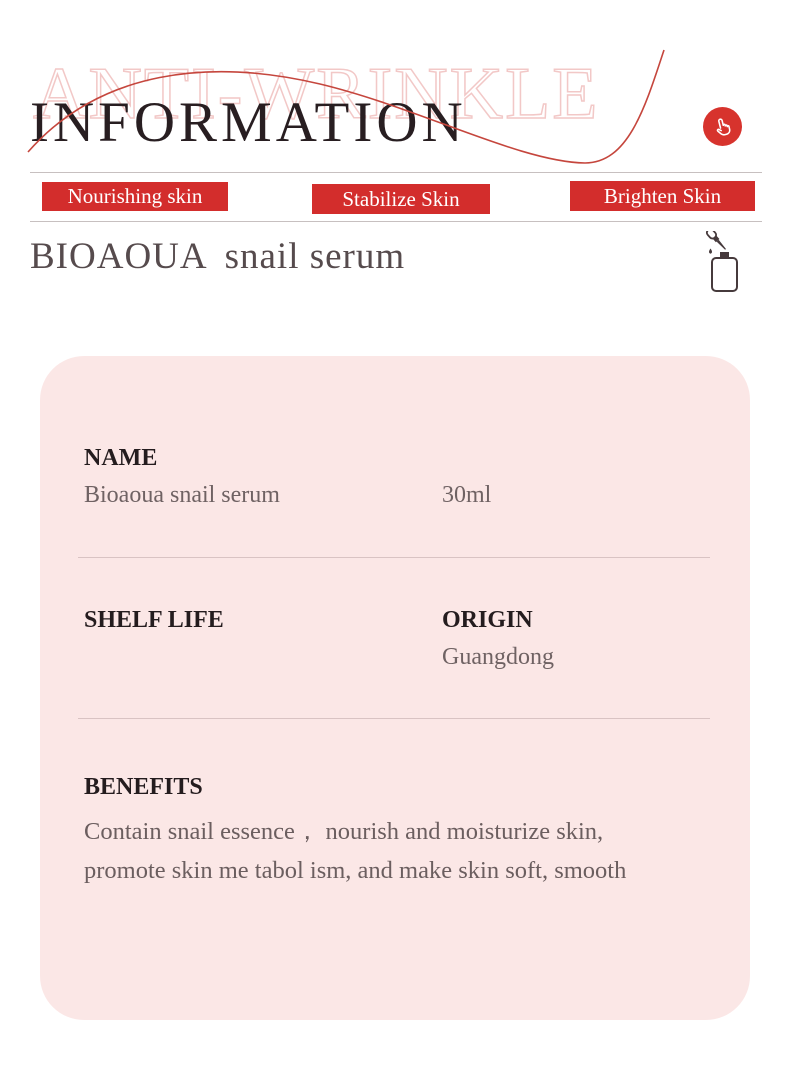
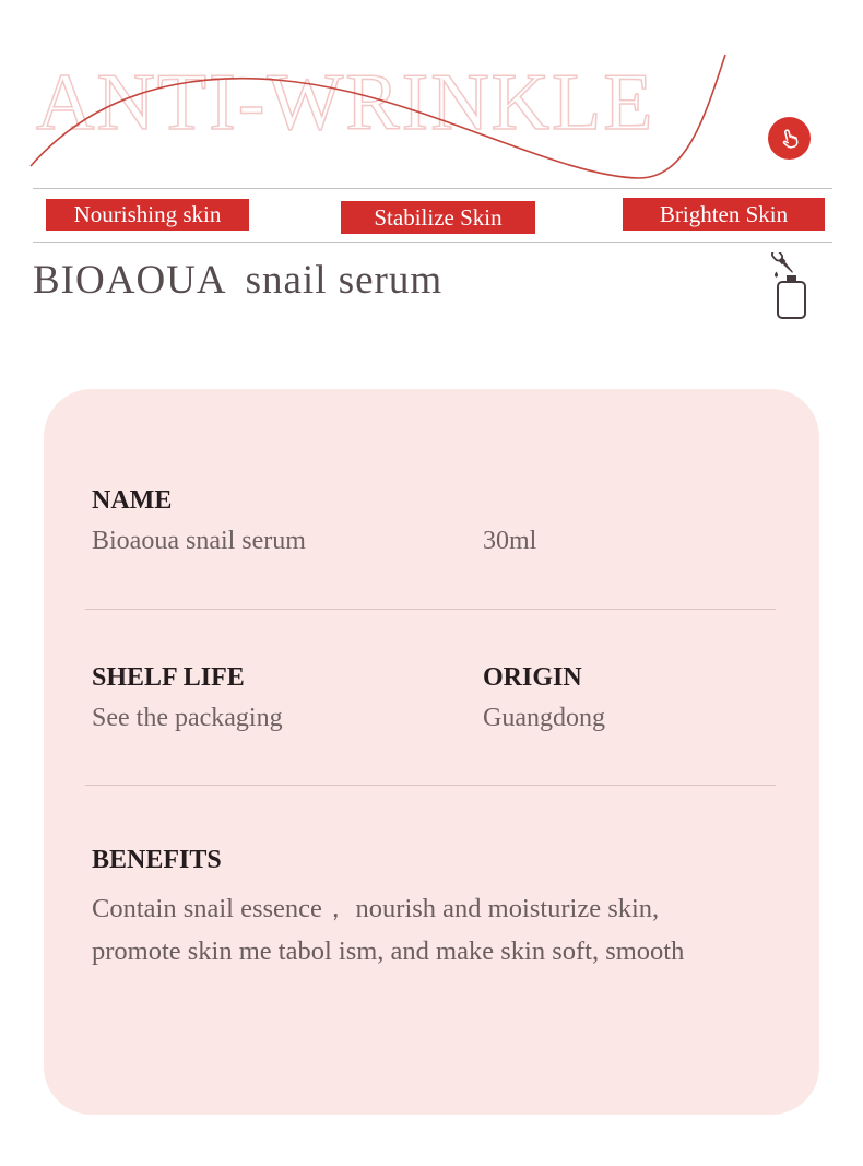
  ANTI-WRINKLE
- INFORMATION
  Nourishing skin
  Stabilize Skin
  Brighten Skin
  BIOAOUA snail serum
  NAME
  Bioaoua snail serum
  30ml
  SHELF LIFE
  ORIGIN
+ See the packaging
  Guangdong
  BENEFITS
  Contain snail essence， nourish and moisturize skin,
  promote skin me tabol ism, and make skin soft, smooth
